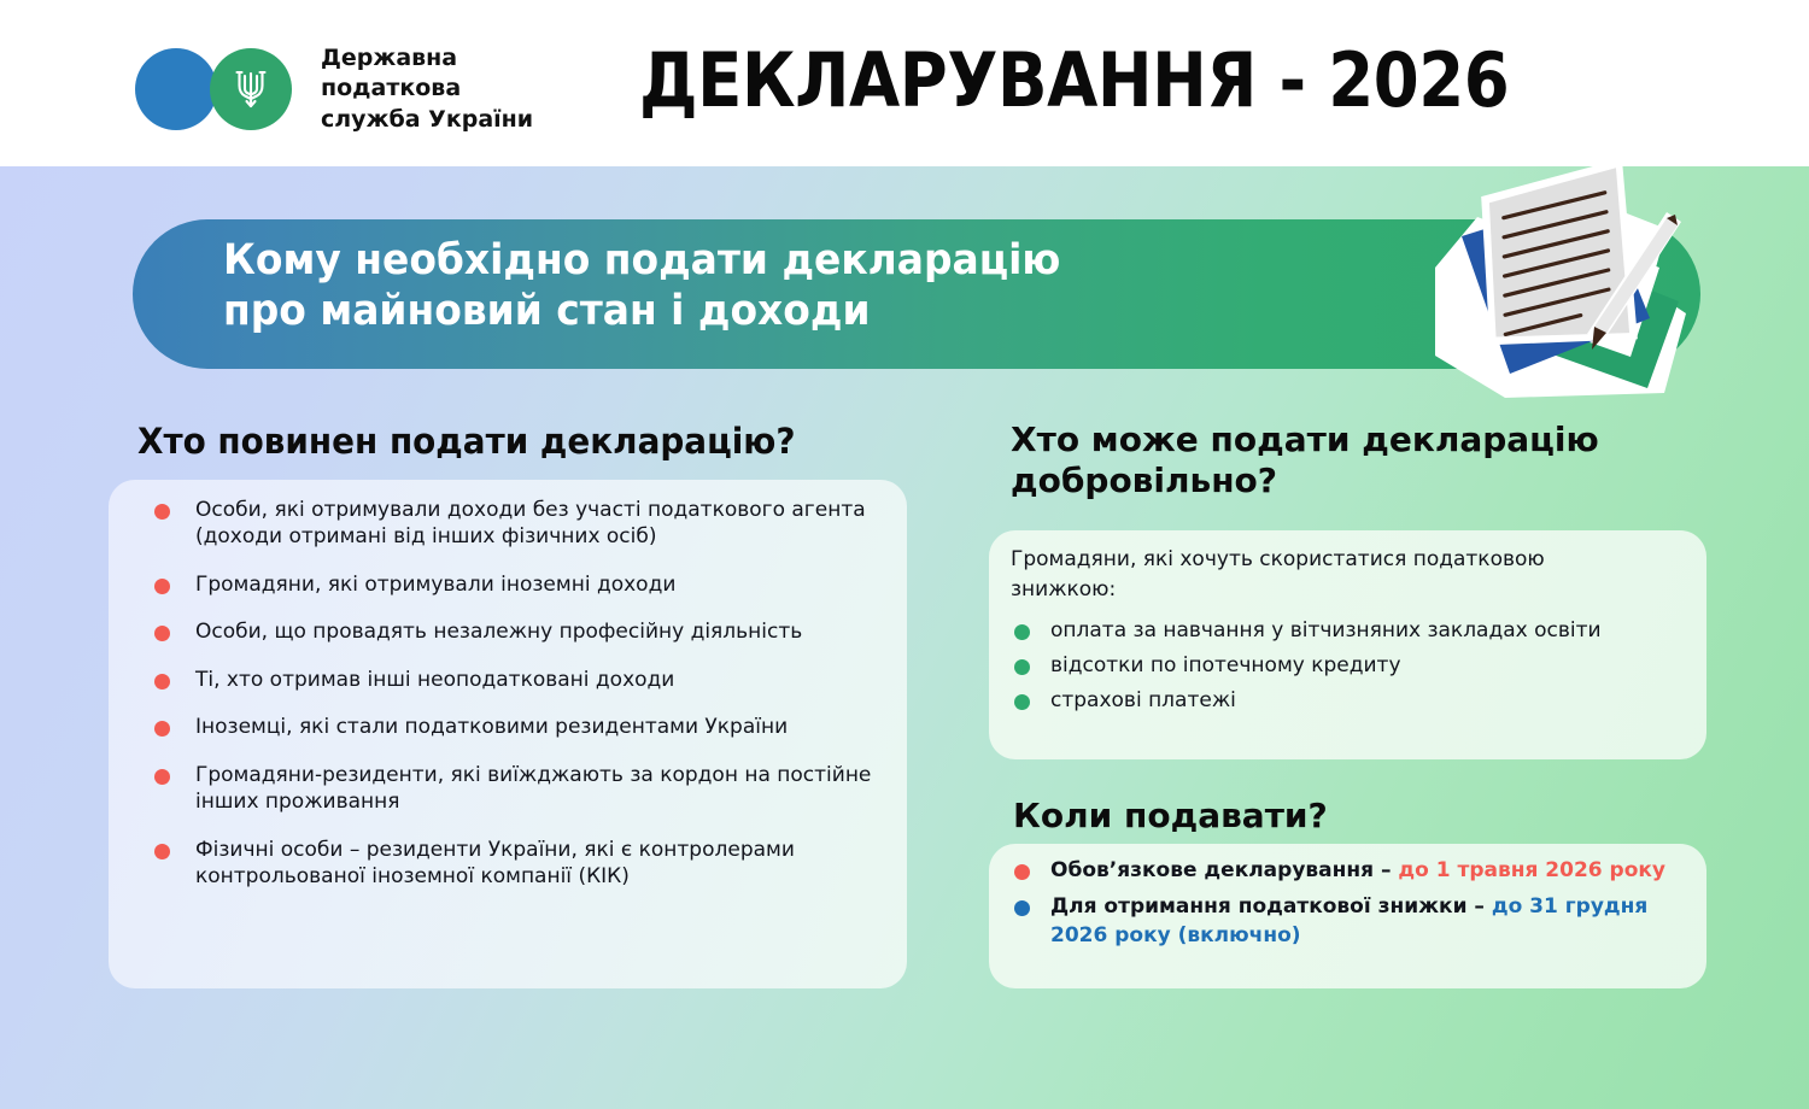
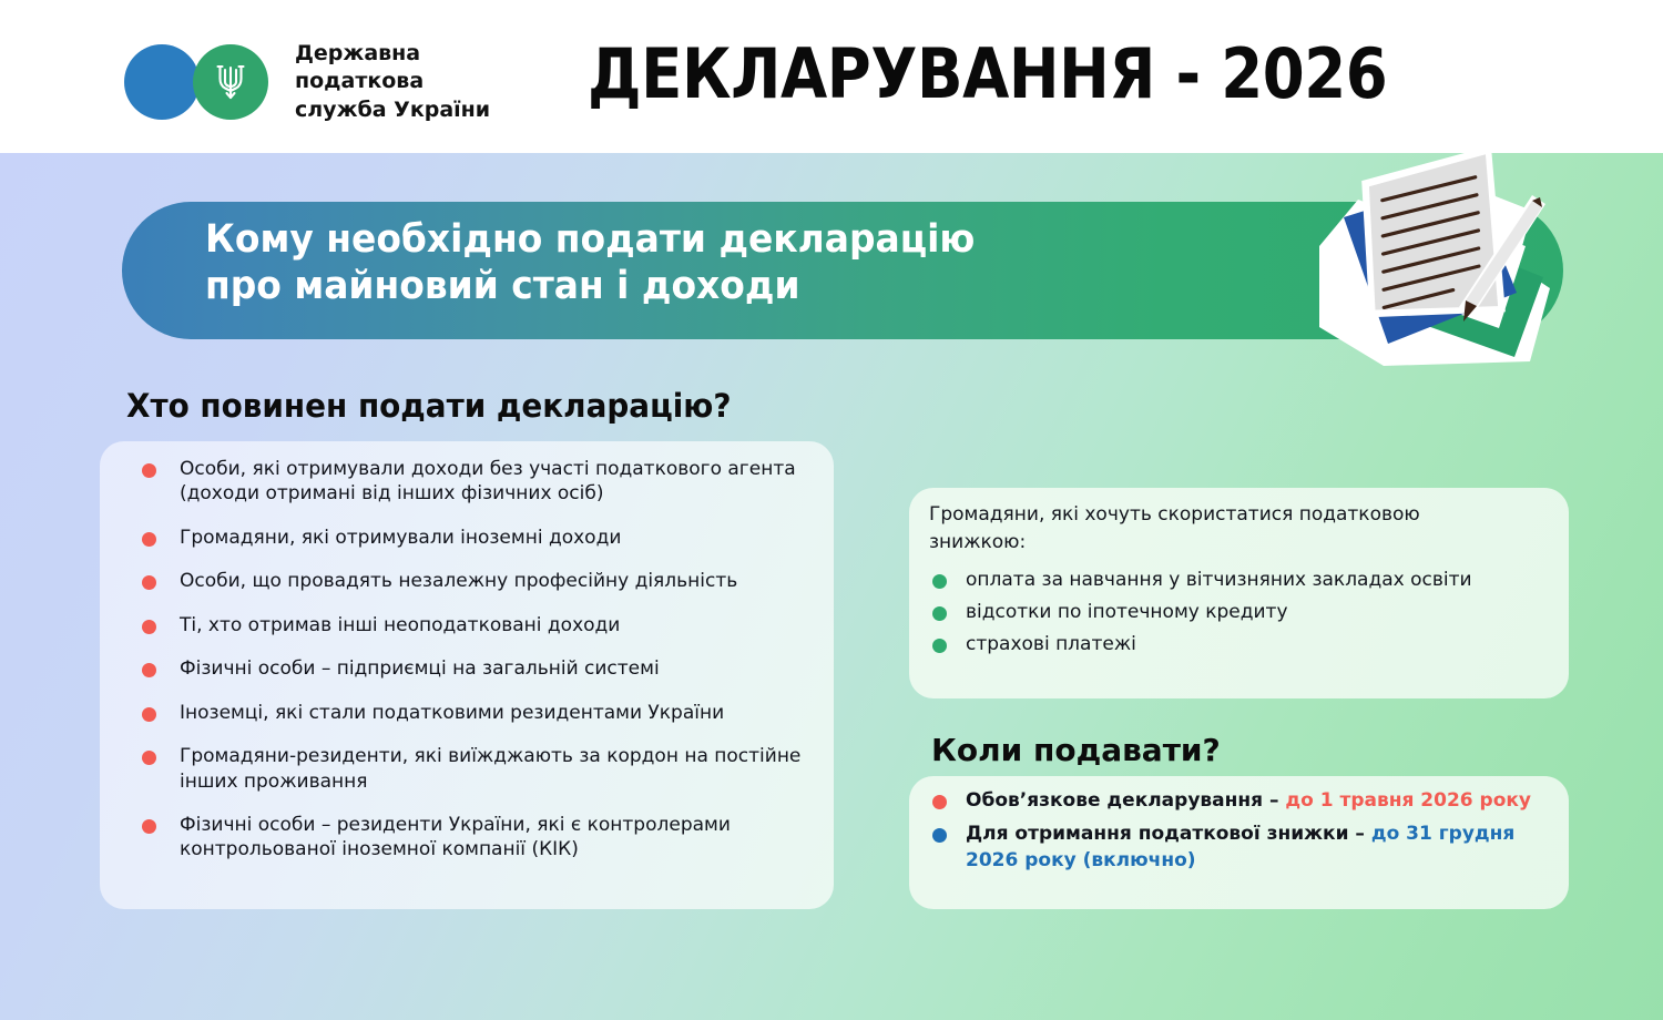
  Державна
  податкова
  служба України
  ДЕКЛАРУВАННЯ - 2026
  Кому необхідно подати декларацію
  про майновий стан і доходи
  Хто повинен подати декларацію?
  Особи, які отримували доходи без участі податкового агента (доходи отримані від інших фізичних осіб)
  Громадяни, які отримували іноземні доходи
  Особи, що провадять незалежну професійну діяльність
  Ті, хто отримав інші неоподатковані доходи
+ Фізичні особи – підприємці на загальній системі
  Іноземці, які стали податковими резидентами України
  Громадяни-резиденти, які виїжджають за кордон на постійне інших проживання
  Фізичні особи – резиденти України, які є контролерами контрольованої іноземної компанії (КІК)
- Хто може подати декларацію
- добровільно?
  Громадяни, які хочуть скористатися податковою
  знижкою:
  оплата за навчання у вітчизняних закладах освіти
  відсотки по іпотечному кредиту
  страхові платежі
  Коли подавати?
  Обов’язкове декларування – до 1 травня 2026 року
  Для отримання податкової знижки – до 31 грудня 2026 року (включно)
